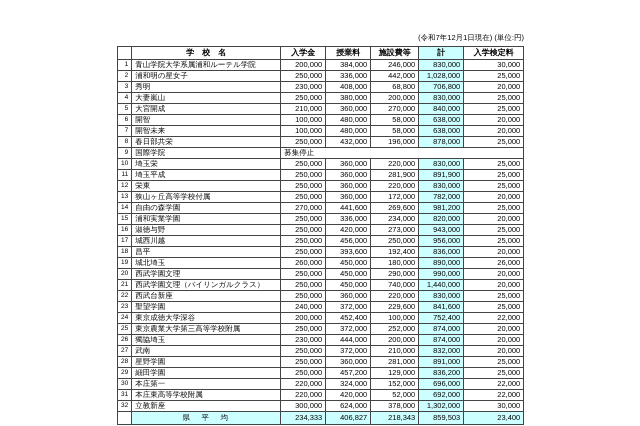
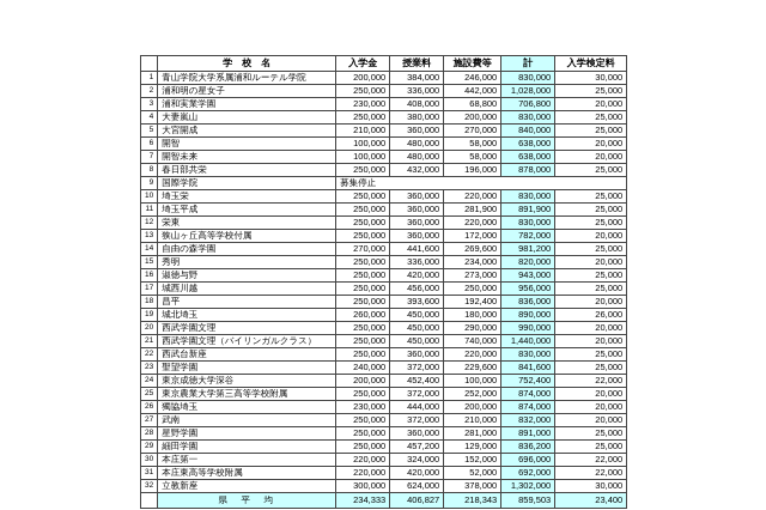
- (令和7年12月1日現在) (単位:円)
  	学 校 名	入学金	授業料	施設費等	計	入学検定料
  	青山学院大学系属浦和ルーテル学院	200,000	384,000	246,000	830,000	30,000
  	浦和明の星女子	250,000	336,000	442,000	1,028,000	25,000
- 	秀明	230,000	408,000	68,800	706,800	20,000
+ 	浦和実業学園	230,000	408,000	68,800	706,800	20,000
  	大妻嵐山	250,000	380,000	200,000	830,000	25,000
  	大宮開成	210,000	360,000	270,000	840,000	25,000
  	開智	100,000	480,000	58,000	638,000	20,000
  	開智未来	100,000	480,000	58,000	638,000	20,000
  	春日部共栄	250,000	432,000	196,000	878,000	25,000
  	国際学院	募集停止
  	埼玉栄	250,000	360,000	220,000	830,000	25,000
  	埼玉平成	250,000	360,000	281,900	891,900	25,000
  	栄東	250,000	360,000	220,000	830,000	25,000
  	狭山ヶ丘高等学校付属	250,000	360,000	172,000	782,000	20,000
  	自由の森学園	270,000	441,600	269,600	981,200	25,000
- 	浦和実業学園	250,000	336,000	234,000	820,000	20,000
+ 	秀明	250,000	336,000	234,000	820,000	20,000
  	淑徳与野	250,000	420,000	273,000	943,000	25,000
  	城西川越	250,000	456,000	250,000	956,000	25,000
  	昌平	250,000	393,600	192,400	836,000	20,000
  	城北埼玉	260,000	450,000	180,000	890,000	26,000
  	西武学園文理	250,000	450,000	290,000	990,000	20,000
  	西武学園文理（バイリンガルクラス）	250,000	450,000	740,000	1,440,000	20,000
  	西武台新座	250,000	360,000	220,000	830,000	25,000
  	聖望学園	240,000	372,000	229,600	841,600	25,000
  	東京成徳大学深谷	200,000	452,400	100,000	752,400	22,000
  	東京農業大学第三高等学校附属	250,000	372,000	252,000	874,000	20,000
  	獨協埼玉	230,000	444,000	200,000	874,000	20,000
  	武南	250,000	372,000	210,000	832,000	20,000
  	星野学園	250,000	360,000	281,000	891,000	25,000
  	細田学園	250,000	457,200	129,000	836,200	25,000
  	本庄第一	220,000	324,000	152,000	696,000	22,000
  	本庄東高等学校附属	220,000	420,000	52,000	692,000	22,000
  	立教新座	300,000	624,000	378,000	1,302,000	30,000
  	県 平 均	234,333	406,827	218,343	859,503	23,400
